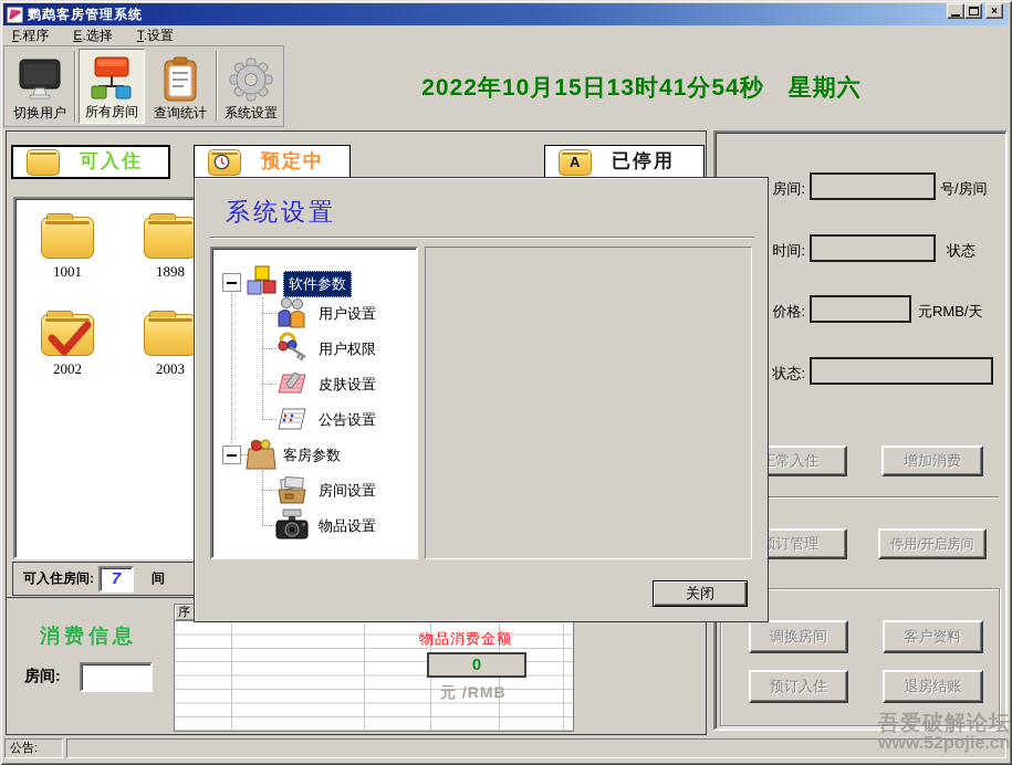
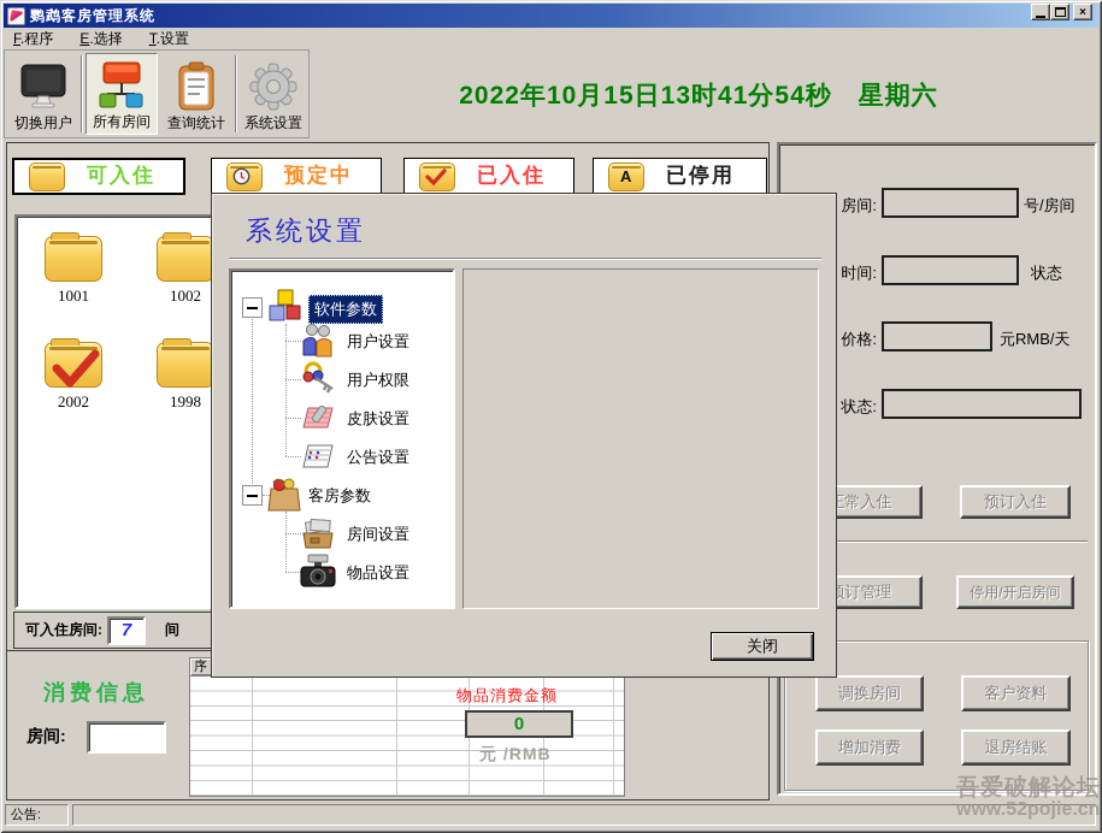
  鹦鹉客房管理系统
  ×
  F.程序
  E.选择
  T.设置
  切换用户
  所有房间
  查询统计
  系统设置
  2022年10月15日13时41分54秒 星期六
  可入住
  预定中
+ 已入住
  A
  已停用
  1001
- 1898
+ 1002
  2002
- 2003
+ 1998
  可入住房间:
  7
  间
  消费信息
  房间:
  序
  物品消费金额
  0
  元 /RMB
  房间:
  号/房间
  时间:
  状态
  价格:
  元RMB/天
  状态:
  正常入住
- 增加消费
+ 预订入住
  预订管理
  停用/开启房间
  调换房间
  客户资料
- 预订入住
+ 增加消费
  退房结账
  公告:
  吾爱破解论坛
  www.52pojie.cn
  系统设置
  软件参数
  用户设置
  用户权限
  皮肤设置
  公告设置
  客房参数
  房间设置
  物品设置
  关闭
